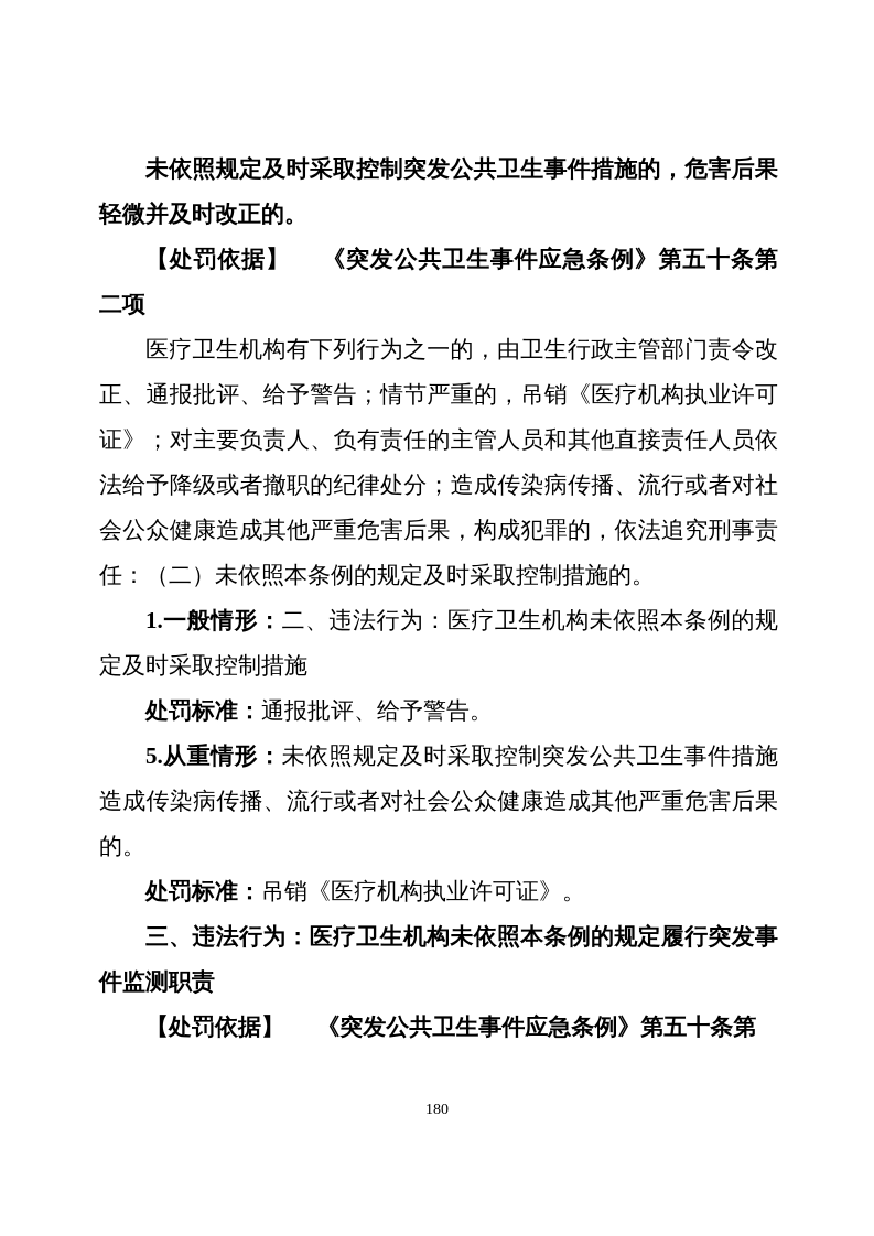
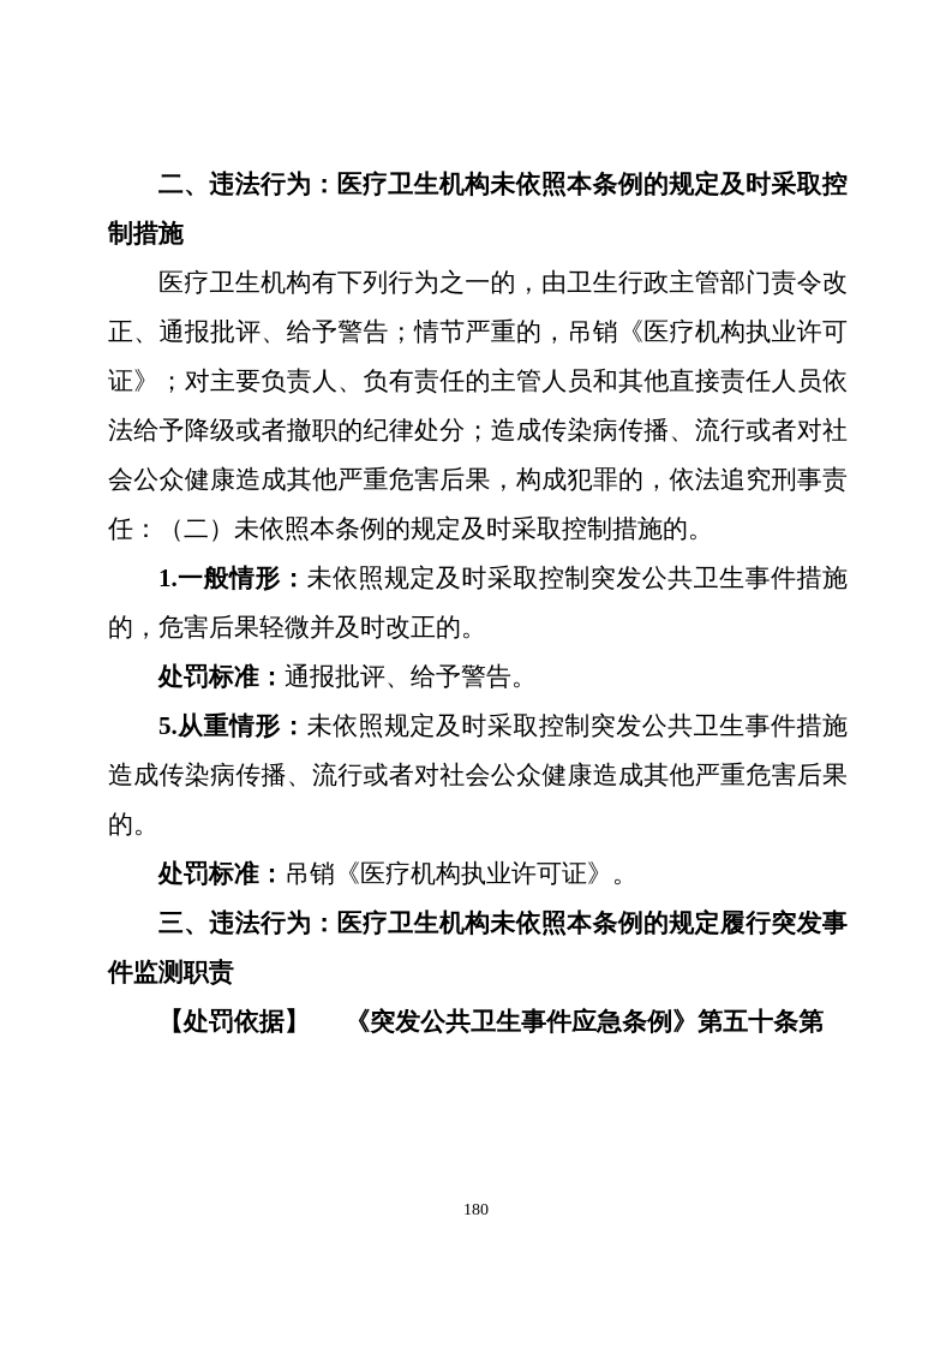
- 未依照规定及时采取控制突发公共卫生事件措施的，危害后果轻微并及时改正的。
+ 二、违法行为：医疗卫生机构未依照本条例的规定及时采取控制措施
- 【处罚依据】 《突发公共卫生事件应急条例》第五十条第二项
  医疗卫生机构有下列行为之一的，由卫生行政主管部门责令改正、通报批评、给予警告；情节严重的，吊销《医疗机构执业许可证》；对主要负责人、负有责任的主管人员和其他直接责任人员依法给予降级或者撤职的纪律处分；造成传染病传播、流行或者对社会公众健康造成其他严重危害后果，构成犯罪的，依法追究刑事责任：（二）未依照本条例的规定及时采取控制措施的。
- 1.一般情形：二、违法行为：医疗卫生机构未依照本条例的规定及时采取控制措施
+ 1.一般情形：未依照规定及时采取控制突发公共卫生事件措施的，危害后果轻微并及时改正的。
  处罚标准：通报批评、给予警告。
  5.从重情形：未依照规定及时采取控制突发公共卫生事件措施造成传染病传播、流行或者对社会公众健康造成其他严重危害后果的。
  处罚标准：吊销《医疗机构执业许可证》。
  三、违法行为：医疗卫生机构未依照本条例的规定履行突发事件监测职责
  【处罚依据】 《突发公共卫生事件应急条例》第五十条第
  180
